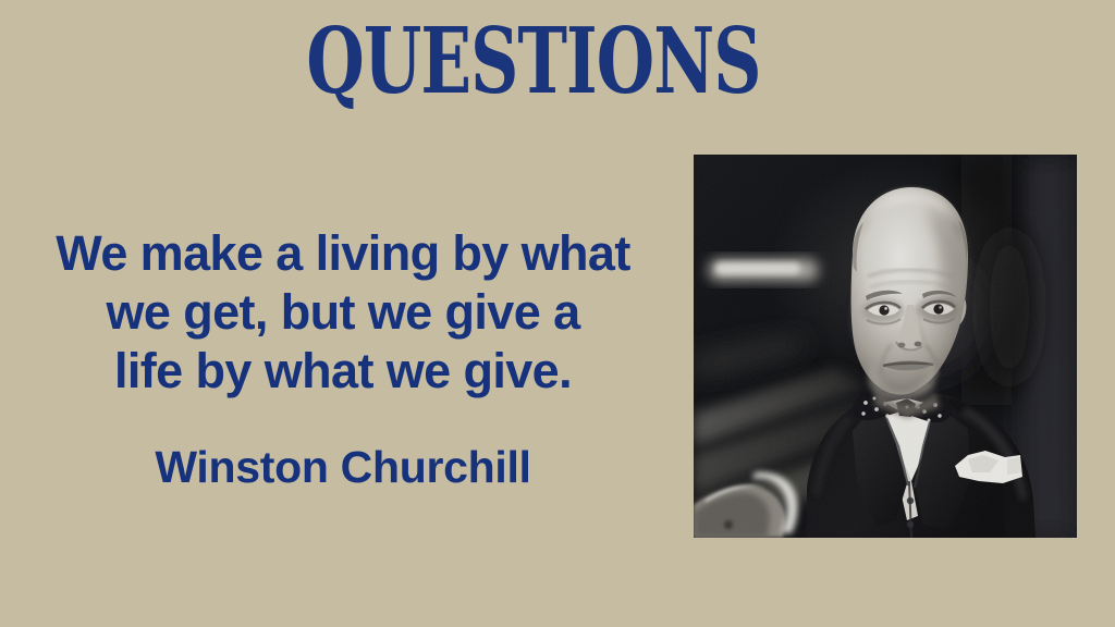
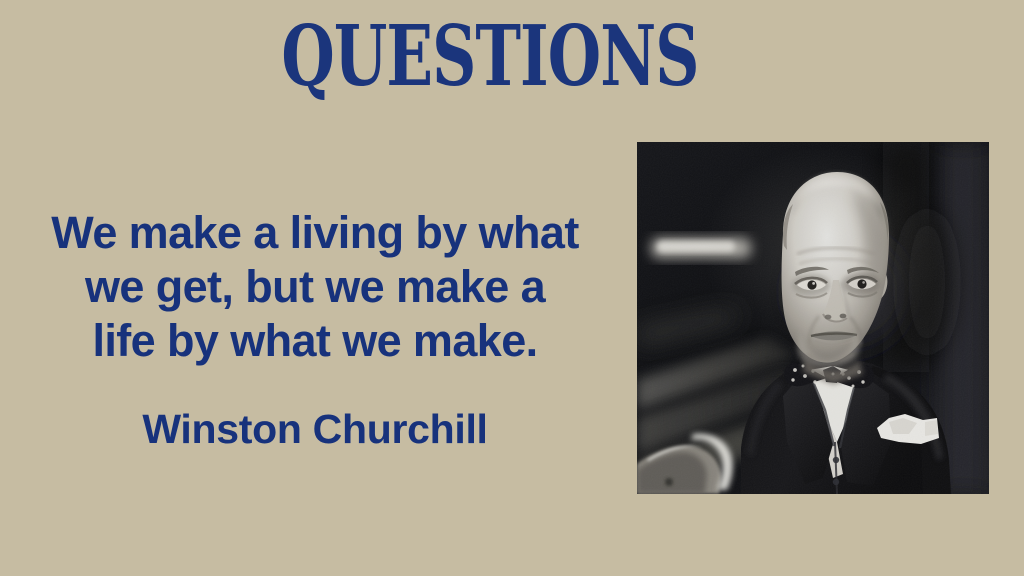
  QUESTIONS
  We make a living by what
- we get, but we give a
+ we get, but we make a
- life by what we give.
+ life by what we make.
  Winston Churchill
